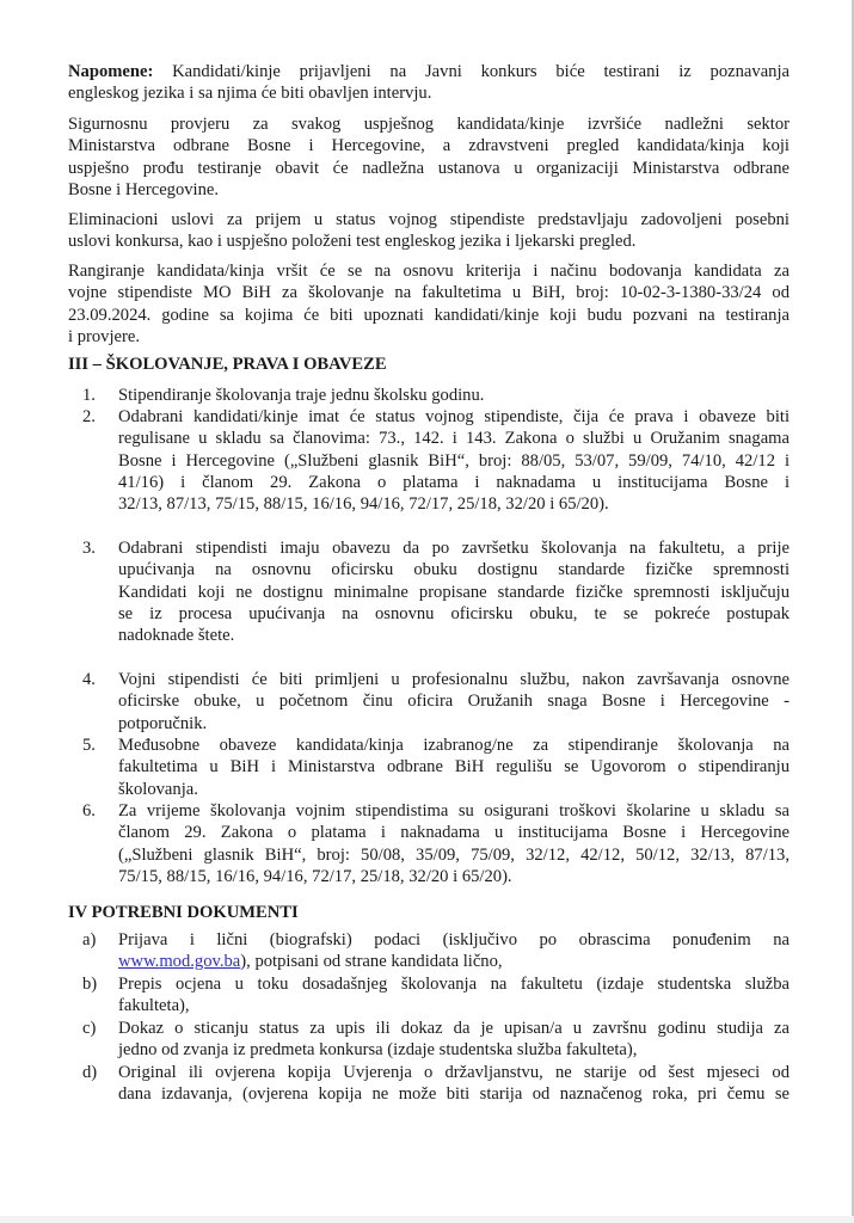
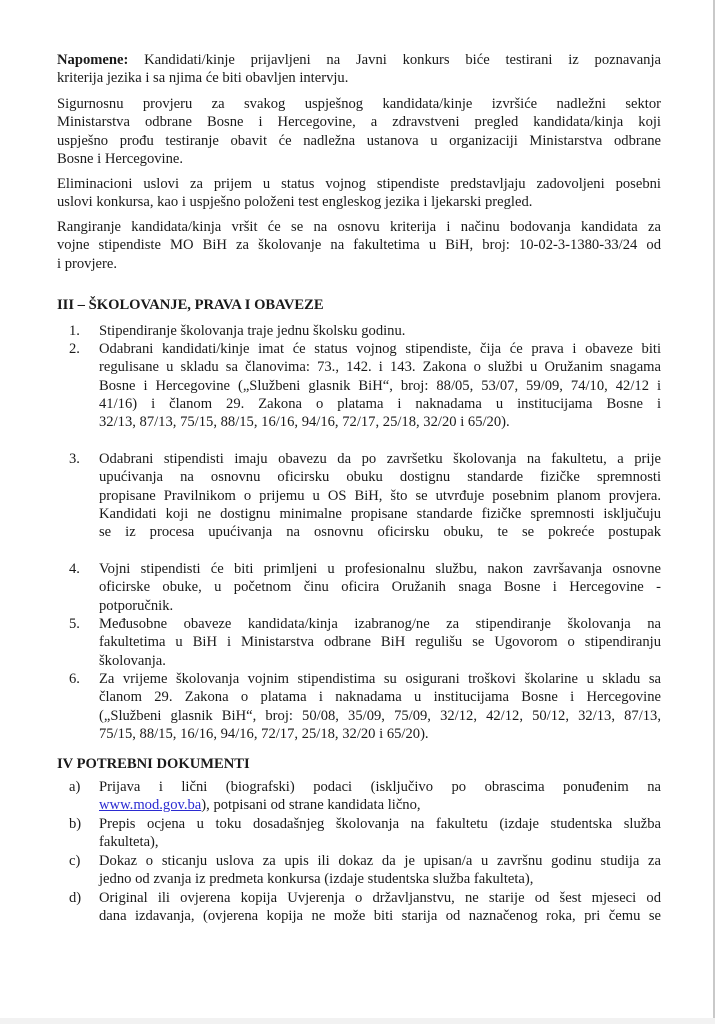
  Napomene: Kandidati/kinje prijavljeni na Javni konkurs biće testirani iz poznavanja
- engleskog jezika i sa njima će biti obavljen intervju.
+ kriterija jezika i sa njima će biti obavljen intervju.
  Sigurnosnu provjeru za svakog uspješnog kandidata/kinje izvršiće nadležni sektor
  Ministarstva odbrane Bosne i Hercegovine, a zdravstveni pregled kandidata/kinja koji
  uspješno prođu testiranje obavit će nadležna ustanova u organizaciji Ministarstva odbrane
  Bosne i Hercegovine.
  Eliminacioni uslovi za prijem u status vojnog stipendiste predstavljaju zadovoljeni posebni
  uslovi konkursa, kao i uspješno položeni test engleskog jezika i ljekarski pregled.
  Rangiranje kandidata/kinja vršit će se na osnovu kriterija i načinu bodovanja kandidata za
  vojne stipendiste MO BiH za školovanje na fakultetima u BiH, broj: 10-02-3-1380-33/24 od
- 23.09.2024. godine sa kojima će biti upoznati kandidati/kinje koji budu pozvani na testiranja
  i provjere.
  III – ŠKOLOVANJE, PRAVA I OBAVEZE
  1.
  Stipendiranje školovanja traje jednu školsku godinu.
  2.
  Odabrani kandidati/kinje imat će status vojnog stipendiste, čija će prava i obaveze biti
  regulisane u skladu sa članovima: 73., 142. i 143. Zakona o službi u Oružanim snagama
  Bosne i Hercegovine („Službeni glasnik BiH“, broj: 88/05, 53/07, 59/09, 74/10, 42/12 i
  41/16) i članom 29. Zakona o platama i naknadama u institucijama Bosne i
  32/13, 87/13, 75/15, 88/15, 16/16, 94/16, 72/17, 25/18, 32/20 i 65/20).
  3.
  Odabrani stipendisti imaju obavezu da po završetku školovanja na fakultetu, a prije
  upućivanja na osnovnu oficirsku obuku dostignu standarde fizičke spremnosti
+ propisane Pravilnikom o prijemu u OS BiH, što se utvrđuje posebnim planom provjera.
  Kandidati koji ne dostignu minimalne propisane standarde fizičke spremnosti isključuju
  se iz procesa upućivanja na osnovnu oficirsku obuku, te se pokreće postupak
- nadoknade štete.
  4.
  Vojni stipendisti će biti primljeni u profesionalnu službu, nakon završavanja osnovne
  oficirske obuke, u početnom činu oficira Oružanih snaga Bosne i Hercegovine -
  potporučnik.
  5.
  Međusobne obaveze kandidata/kinja izabranog/ne za stipendiranje školovanja na
  fakultetima u BiH i Ministarstva odbrane BiH regulišu se Ugovorom o stipendiranju
  školovanja.
  6.
  Za vrijeme školovanja vojnim stipendistima su osigurani troškovi školarine u skladu sa
  članom 29. Zakona o platama i naknadama u institucijama Bosne i Hercegovine
  („Službeni glasnik BiH“, broj: 50/08, 35/09, 75/09, 32/12, 42/12, 50/12, 32/13, 87/13,
  75/15, 88/15, 16/16, 94/16, 72/17, 25/18, 32/20 i 65/20).
  IV POTREBNI DOKUMENTI
  a)
  Prijava i lični (biografski) podaci (isključivo po obrascima ponuđenim na
  www.mod.gov.ba), potpisani od strane kandidata lično,
  b)
  Prepis ocjena u toku dosadašnjeg školovanja na fakultetu (izdaje studentska služba
  fakulteta),
  c)
- Dokaz o sticanju status za upis ili dokaz da je upisan/a u završnu godinu studija za
+ Dokaz o sticanju uslova za upis ili dokaz da je upisan/a u završnu godinu studija za
  jedno od zvanja iz predmeta konkursa (izdaje studentska služba fakulteta),
  d)
  Original ili ovjerena kopija Uvjerenja o državljanstvu, ne starije od šest mjeseci od
  dana izdavanja, (ovjerena kopija ne može biti starija od naznačenog roka, pri čemu se
